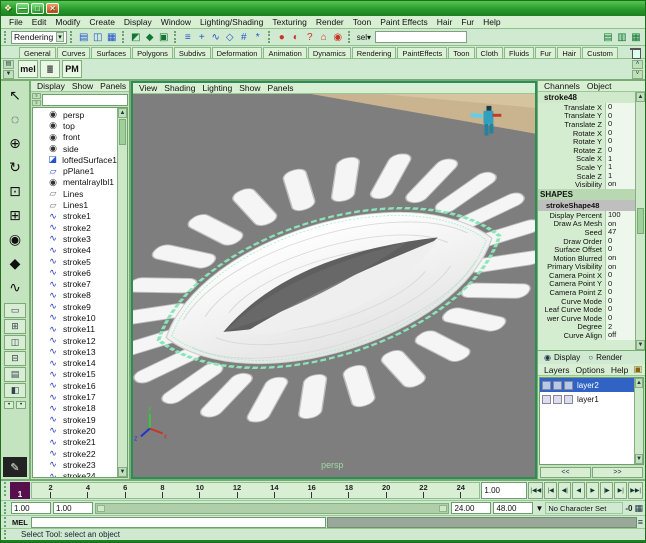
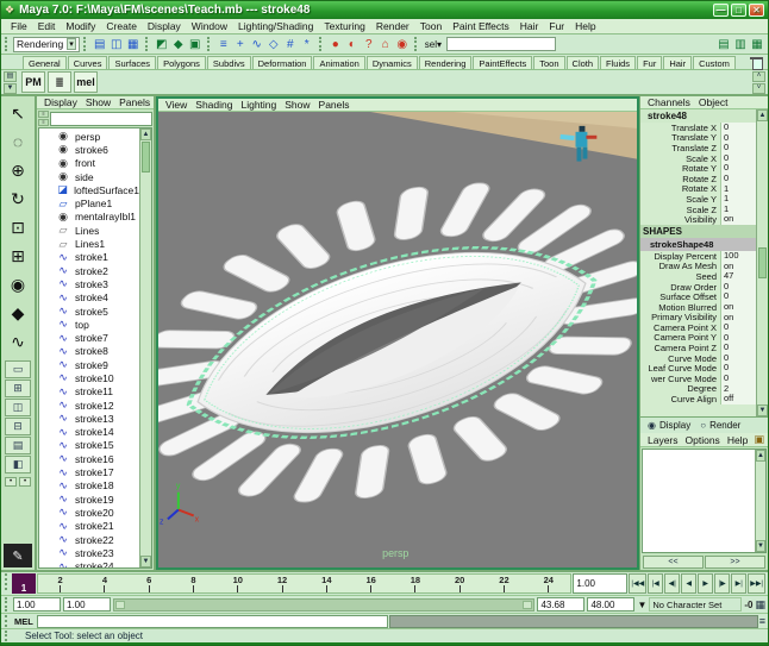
  ❖
+ Maya 7.0: F:\Maya\FM\scenes\Teach.mb --- stroke48
  —
  □
  ✕
  File
  Edit
  Modify
  Create
  Display
  Window
  Lighting/Shading
  Texturing
  Render
  Toon
  Paint Effects
  Hair
  Fur
  Help
  Rendering
  ▤ ◫ ▦
  ◩ ◆ ▣
  ≡ + ∿ ◇ # *
  ● ◐ ? ⌂ ◉
  sel▾
  ▤ ▥ ▦
  General
  Curves
  Surfaces
  Polygons
  Subdivs
  Deformation
  Animation
  Dynamics
  Rendering
  PaintEffects
  Toon
  Cloth
  Fluids
  Fur
  Hair
  Custom
- mel
+ PM
  ≣
- PM
+ mel
  ↖
  ◌
  ⊕
  ↻
  ⊡
  ⊞
  ◉
  ◆
  ∿
  ▭
  ⊞
  ◫
  ⊟
  ▤
  ◧
  ✎
  Display
  Show
  Panels
  ◉
  persp
  ◉
- top
+ stroke6
  ◉
  front
  ◉
  side
  ◪
  loftedSurface1
  ▱
  pPlane1
  ◉
  mentalrayIbl1
  ▱
  Lines
  ▱
  Lines1
  ∿
  stroke1
  ∿
  stroke2
  ∿
  stroke3
  ∿
  stroke4
  ∿
  stroke5
  ∿
- stroke6
+ top
  ∿
  stroke7
  ∿
  stroke8
  ∿
  stroke9
  ∿
  stroke10
  ∿
  stroke11
  ∿
  stroke12
  ∿
  stroke13
  ∿
  stroke14
  ∿
  stroke15
  ∿
  stroke16
  ∿
  stroke17
  ∿
  stroke18
  ∿
  stroke19
  ∿
  stroke20
  ∿
  stroke21
  ∿
  stroke22
  ∿
  stroke23
  ∿
  stroke24
  View
  Shading
  Lighting
  Show
  Panels
  persp
  Channels
  Object
  stroke48
  Translate X
  0
  Translate Y
  0
  Translate Z
  0
- Rotate X
+ Scale X
  0
  Rotate Y
  0
  Rotate Z
  0
- Scale X
+ Rotate X
  1
  Scale Y
  1
  Scale Z
  1
  Visibility
  on
  SHAPES
  strokeShape48
  Display Percent
  100
  Draw As Mesh
  on
  Seed
  47
  Draw Order
  0
  Surface Offset
  0
  Motion Blurred
  on
  Primary Visibility
  on
  Camera Point X
  0
  Camera Point Y
  0
  Camera Point Z
  0
  Curve Mode
  0
  Leaf Curve Mode
  0
  wer Curve Mode
  0
  Degree
  2
  Curve Align
  off
  ◉
  Display
  ○
  Render
  Layers
  Options
  Help
  ▣
- layer2
- layer1
  1
  2
  4
  6
  8
  10
  12
  14
  16
  18
  20
  22
  24
  1.00
  1.00
  1.00
- 24.00
+ 43.68
  48.00
  ▼
  No Character Set
  -0
  ▦
  MEL
  ≡
  Select Tool: select an object
